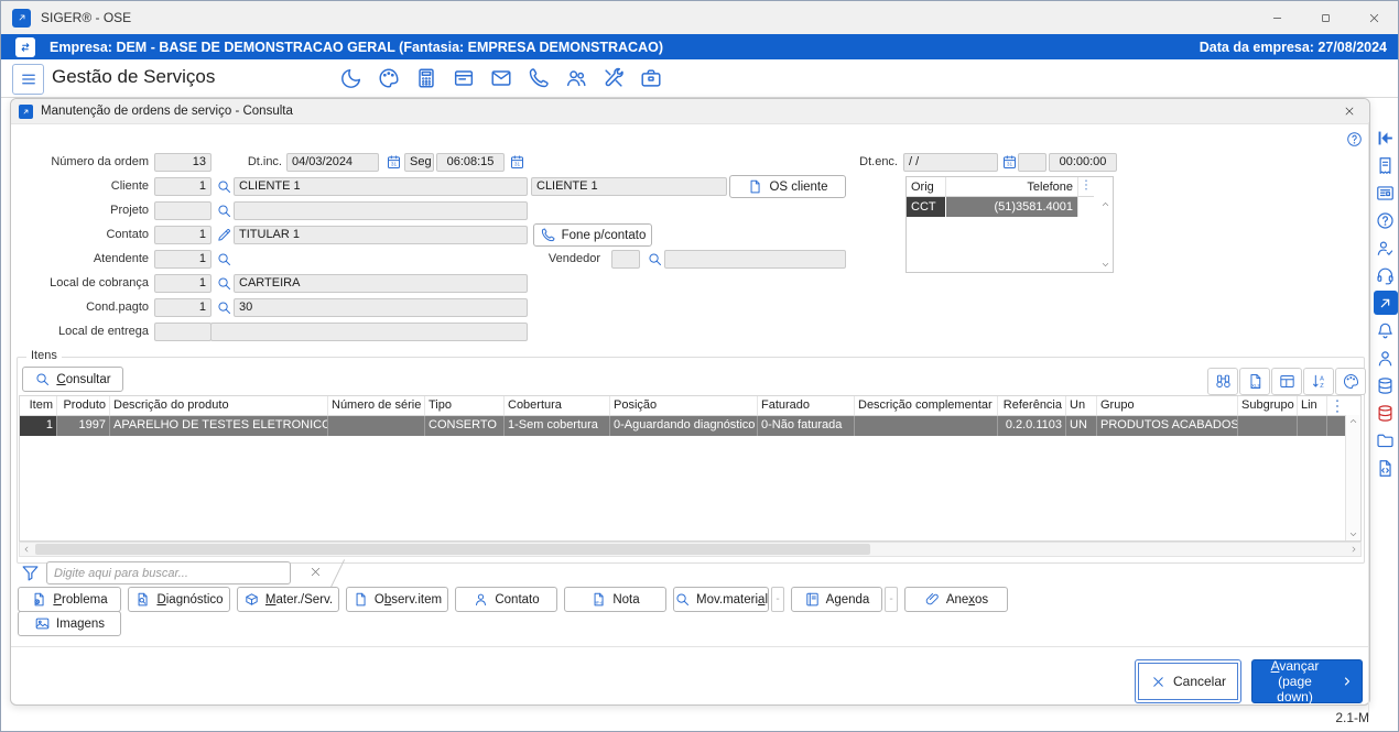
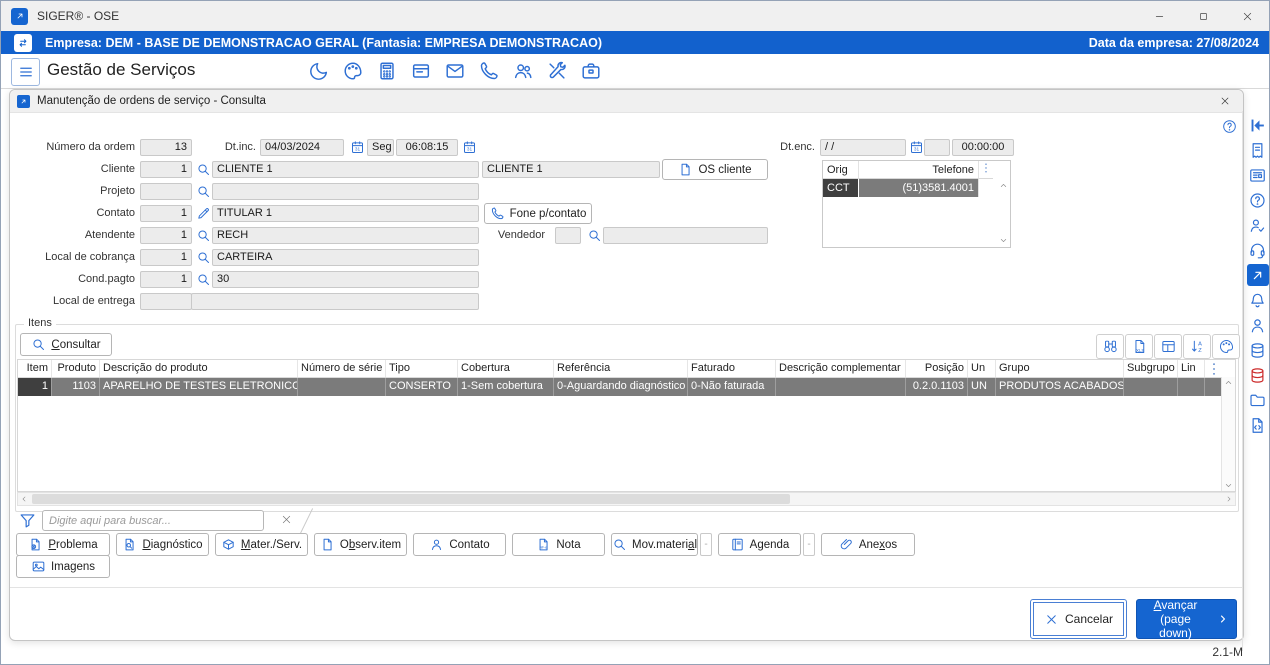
  SIGER® - OSE
  Empresa: DEM - BASE DE DEMONSTRACAO GERAL (Fantasia: EMPRESA DEMONSTRACAO)
  Data da empresa: 27/08/2024
  Gestão de Serviços
  Manutenção de ordens de serviço - Consulta
  Número da ordem
  13
  Dt.inc.
  04/03/2024
  Seg
  06:08:15
  Dt.enc.
  / /
  00:00:00
  Cliente
  1
  CLIENTE 1
  CLIENTE 1
  OS cliente
  Orig
  Telefone
  CCT
  (51)3581.4001
  Projeto
  Contato
  1
  TITULAR 1
  Fone p/contato
  Atendente
  1
+ RECH
  Vendedor
  Local de cobrança
  1
  CARTEIRA
  Cond.pagto
  1
  30
  Local de entrega
  Itens
  Consultar
  Item
  Produto
  Descrição do produto
  Número de série
  Tipo
  Cobertura
- Posição
+ Referência
  Faturado
  Descrição complementar
- Referência
+ Posição
  Un
  Grupo
  Subgrupo
  Lin
  1
- 1997
+ 1103
  APARELHO DE TESTES ELETRONICO
  CONSERTO
  1-Sem cobertura
  0-Aguardando diagnóstico
  0-Não faturada
  0.2.0.1103
  UN
  PRODUTOS ACABADOS
  Digite aqui para buscar...
  Problema
  Diagnóstico
  Mater./Serv.
  Observ.item
  Contato
  Nota
  Mov.material
  -
  Agenda
  -
  Anexos
  Imagens
  Cancelar
  Avançar
  (page down)
  2.1-M
